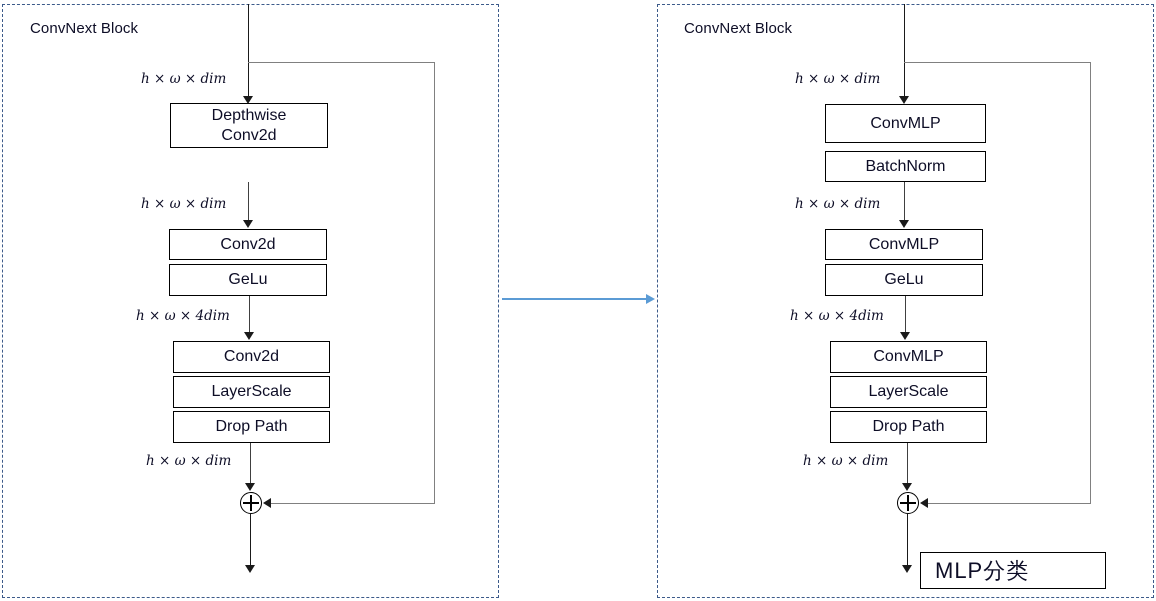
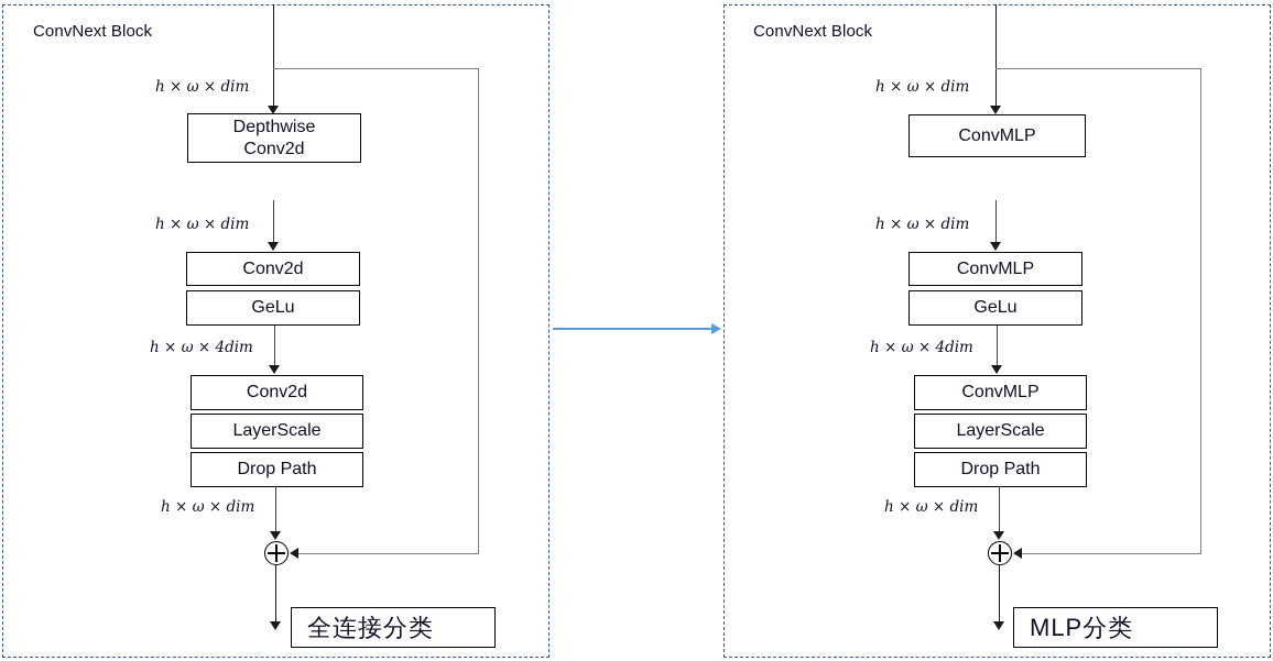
  ConvNext Block
  h × ω × dim
  Depthwise
  Conv2d
  h × ω × dim
  Conv2d
  GeLu
  h × ω × 4dim
  Conv2d
  LayerScale
  Drop Path
  h × ω × dim
+ 全连接分类
  ConvNext Block
  h × ω × dim
  ConvMLP
- BatchNorm
  h × ω × dim
  ConvMLP
  GeLu
  h × ω × 4dim
  ConvMLP
  LayerScale
  Drop Path
  h × ω × dim
  MLP分类
